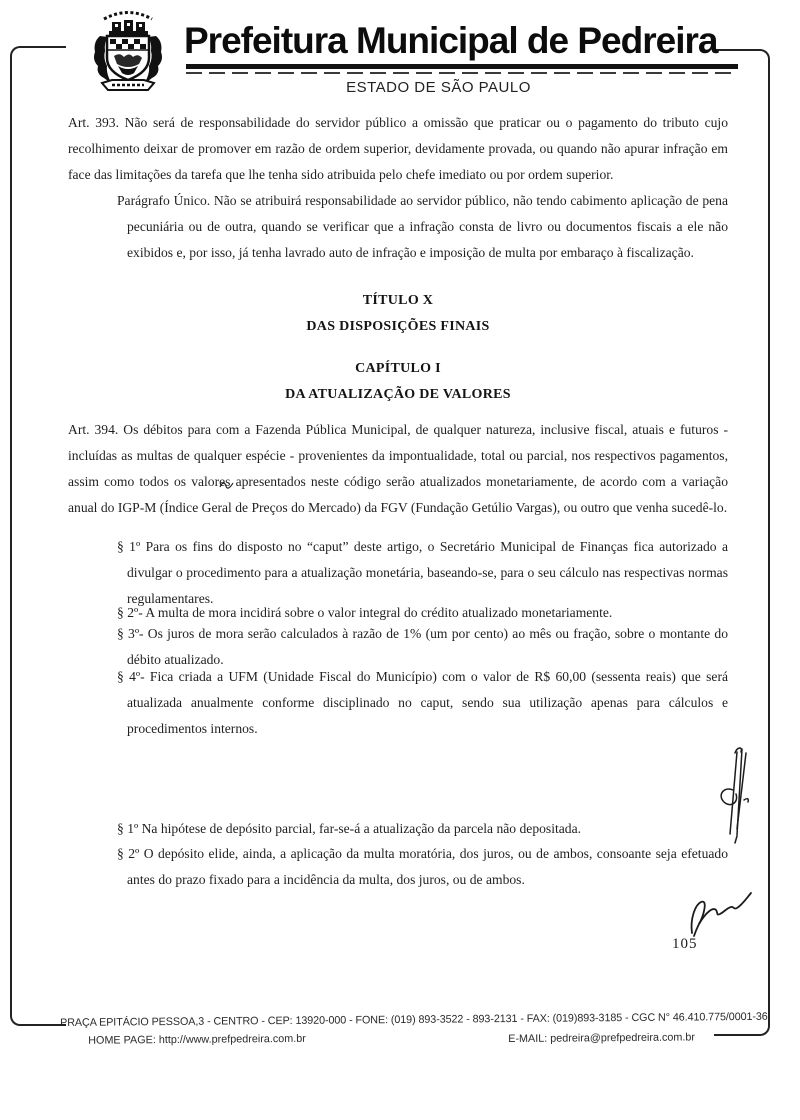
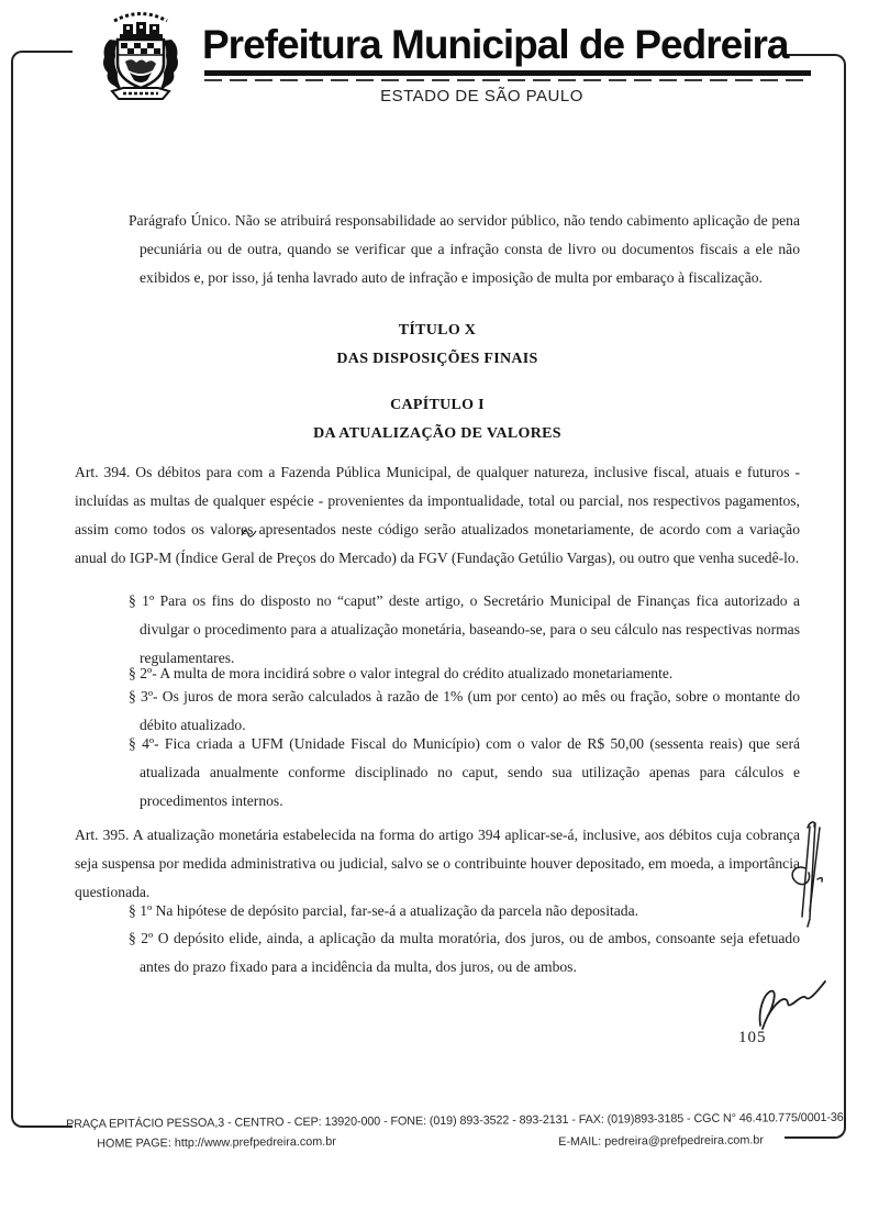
  Prefeitura Municipal de Pedreira
  ESTADO DE SÃO PAULO
- Art. 393. Não será de responsabilidade do servidor público a omissão que praticar ou o pagamento do tributo cujo recolhimento deixar de promover em razão de ordem superior, devidamente provada, ou quando não apurar infração em face das limitações da tarefa que lhe tenha sido atribuida pelo chefe imediato ou por ordem superior.
  Parágrafo Único. Não se atribuirá responsabilidade ao servidor público, não tendo cabimento aplicação de pena pecuniária ou de outra, quando se verificar que a infração consta de livro ou documentos fiscais a ele não exibidos e, por isso, já tenha lavrado auto de infração e imposição de multa por embaraço à fiscalização.
  TÍTULO X
  DAS DISPOSIÇÕES FINAIS
  CAPÍTULO I
  DA ATUALIZAÇÃO DE VALORES
  Art. 394. Os débitos para com a Fazenda Pública Municipal, de qualquer natureza, inclusive fiscal, atuais e futuros - incluídas as multas de qualquer espécie - provenientes da impontualidade, total ou parcial, nos respectivos pagamentos, assim como todos os valores apresentados neste código serão atualizados monetariamente, de acordo com a variação anual do IGP-M (Índice Geral de Preços do Mercado) da FGV (Fundação Getúlio Vargas), ou outro que venha sucedê-lo.
  § 1º Para os fins do disposto no “caput” deste artigo, o Secretário Municipal de Finanças fica autorizado a divulgar o procedimento para a atualização monetária, baseando-se, para o seu cálculo nas respectivas normas regulamentares.
  § 2º- A multa de mora incidirá sobre o valor integral do crédito atualizado monetariamente.
  § 3º- Os juros de mora serão calculados à razão de 1% (um por cento) ao mês ou fração, sobre o montante do débito atualizado.
- § 4º- Fica criada a UFM (Unidade Fiscal do Município) com o valor de R$ 60,00 (sessenta reais) que será atualizada anualmente conforme disciplinado no caput, sendo sua utilização apenas para cálculos e procedimentos internos.
+ § 4º- Fica criada a UFM (Unidade Fiscal do Município) com o valor de R$ 50,00 (sessenta reais) que será atualizada anualmente conforme disciplinado no caput, sendo sua utilização apenas para cálculos e procedimentos internos.
+ Art. 395. A atualização monetária estabelecida na forma do artigo 394 aplicar-se-á, inclusive, aos débitos cuja cobrança seja suspensa por medida administrativa ou judicial, salvo se o contribuinte houver depositado, em moeda, a importância questionada.
  § 1º Na hipótese de depósito parcial, far-se-á a atualização da parcela não depositada.
  § 2º O depósito elide, ainda, a aplicação da multa moratória, dos juros, ou de ambos, consoante seja efetuado antes do prazo fixado para a incidência da multa, dos juros, ou de ambos.
  105
  PRAÇA EPITÁCIO PESSOA,3 - CENTRO - CEP: 13920-000 - FONE: (019) 893-3522 - 893-2131 - FAX: (019)893-3185 - CGC N° 46.410.775/0001-36
  HOME PAGE: http://www.prefpedreira.com.br
  E-MAIL: pedreira@prefpedreira.com.br
